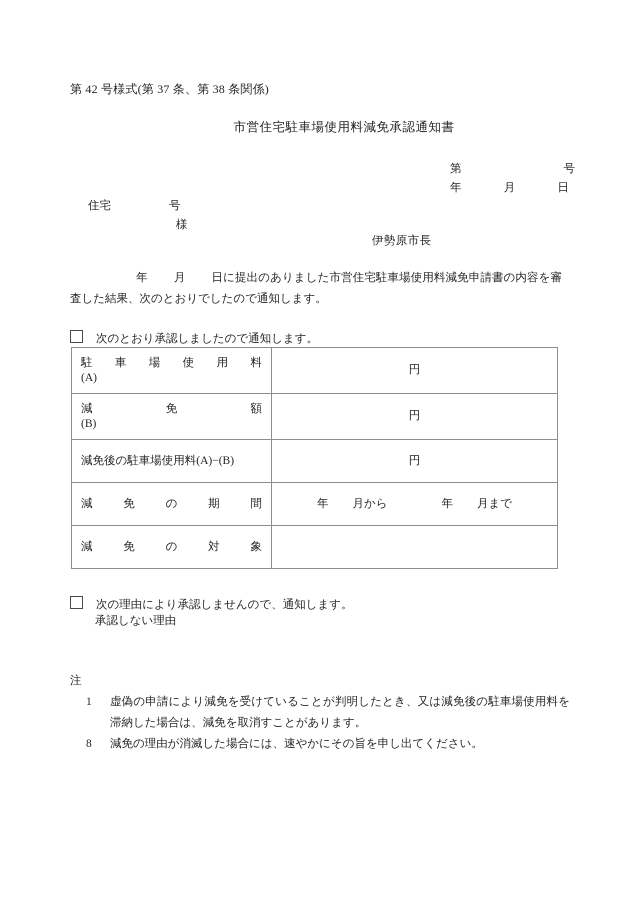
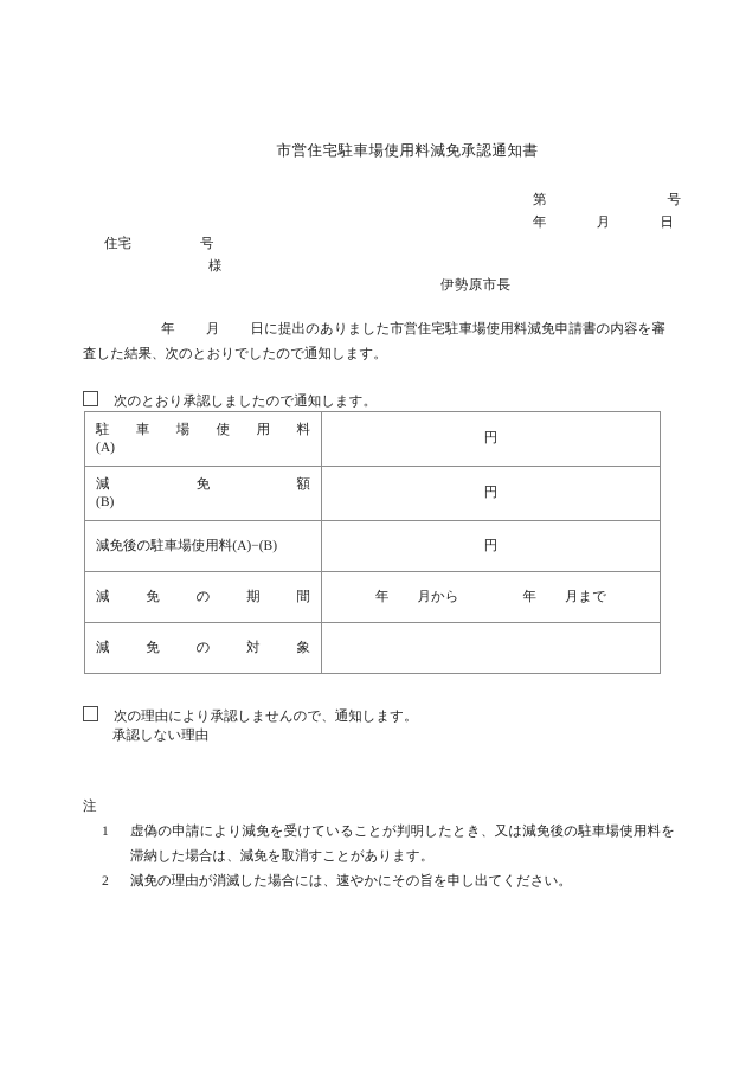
- 第 42 号様式(第 37 条、第 38 条関係)
  市営住宅駐車場使用料減免承認通知書
  第
  号
  年
  月
  日
  住宅 号
  様
  伊勢原市長
  年 月 日に提出のありました市営住宅駐車場使用料減免申請書の内容を審査した結果、次のとおりでしたので通知します。
  次のとおり承認しましたので通知します。
  駐 車 場 使 用 料 (A)	円
  減 免 額 (B)	円
  減免後の駐車場使用料(A)−(B)	円
  減 免 の 期 間	年 月から 年 月まで
  減 免 の 対 象
  次の理由により承認しませんので、通知します。
  承認しない理由
  注
  1
  虚偽の申請により減免を受けていることが判明したとき、又は減免後の駐車場使用料を滞納した場合は、減免を取消すことがあります。
- 8
+ 2
  減免の理由が消滅した場合には、速やかにその旨を申し出てください。
